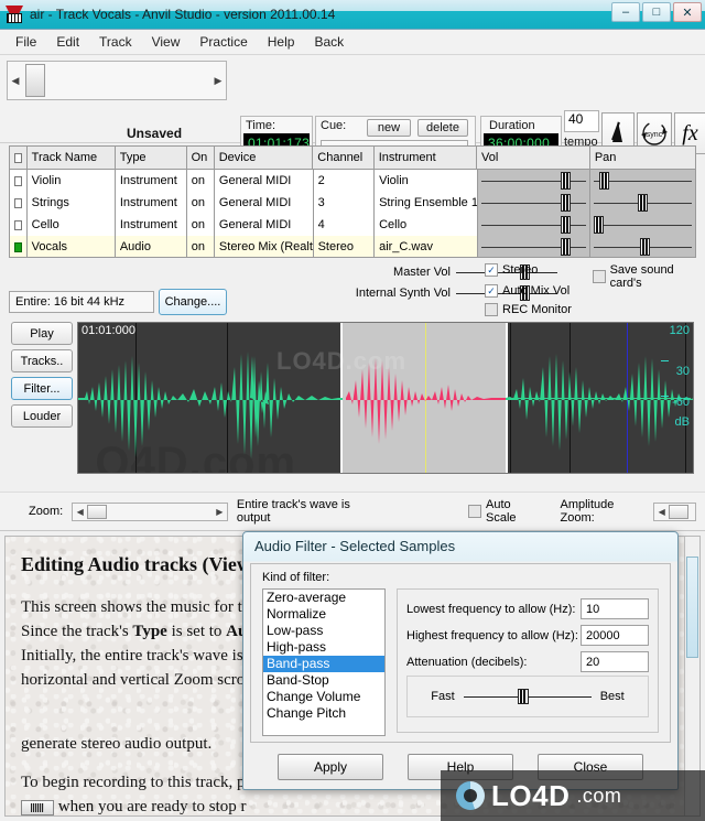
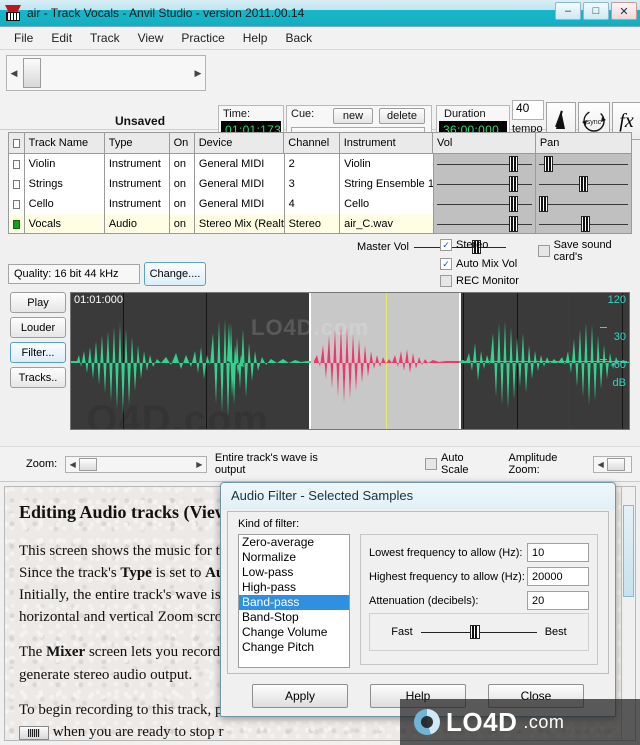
  air - Track Vocals - Anvil Studio - version 2011.00.14
  –
  □
  ✕
  File
  Edit
  Track
  View
  Practice
  Help
  Back
  ◀
  ▶
  Time:
  01:01:173
  Cue:
  new
  delete
  Duration
  36:00:000
  40
  tempo
  fx
  Unsaved
  Track Name
  Type
  On
  Device
  Channel
  Instrument
  Vol
  Pan
  Violin
  Instrument
  on
  General MIDI
  2
  Violin
  Strings
  Instrument
  on
  General MIDI
  3
  String Ensemble 1
  Cello
  Instrument
  on
  General MIDI
  4
  Cello
  Vocals
  Audio
  on
  Stereo Mix (Realt
  Stereo
  air_C.wav
- Entire: 16 bit 44 kHz
+ Quality: 16 bit 44 kHz
  Change....
  Master Vol
- Internal Synth Vol
  ✓
  Stereo
  ✓
  Auto Mix Vol
  REC Monitor
  Save sound card's
  Play
- Tracks..
+ Louder
  Filter...
- Louder
+ Tracks..
  01:01:000
  LO4D.com
  LO4D.com
  120
  30
  -60
  dB
  Zoom:
  ◀
  ▶
  Entire track's wave is output
  Auto Scale
  Amplitude Zoom:
  ◀
  Editing Audio tracks (Vie
  This screen shows the music for t
  Since the track's Type is set to A
  Initially, the entire track's wave is
  horizontal and vertical Zoom scro
+ The Mixer screen lets you record
  generate stereo audio output.
  To begin recording to this track, p
  when you are ready to stop r
  Audio Filter - Selected Samples
  Kind of filter:
  Zero-average
  Normalize
  Low-pass
  High-pass
  Band-pass
  Band-Stop
  Change Volume
  Change Pitch
  Lowest frequency to allow (Hz):
  10
  Highest frequency to allow (Hz):
  20000
  Attenuation (decibels):
  20
  Fast
  Best
  Apply
  Help
  Close
  LO4D
  .com
